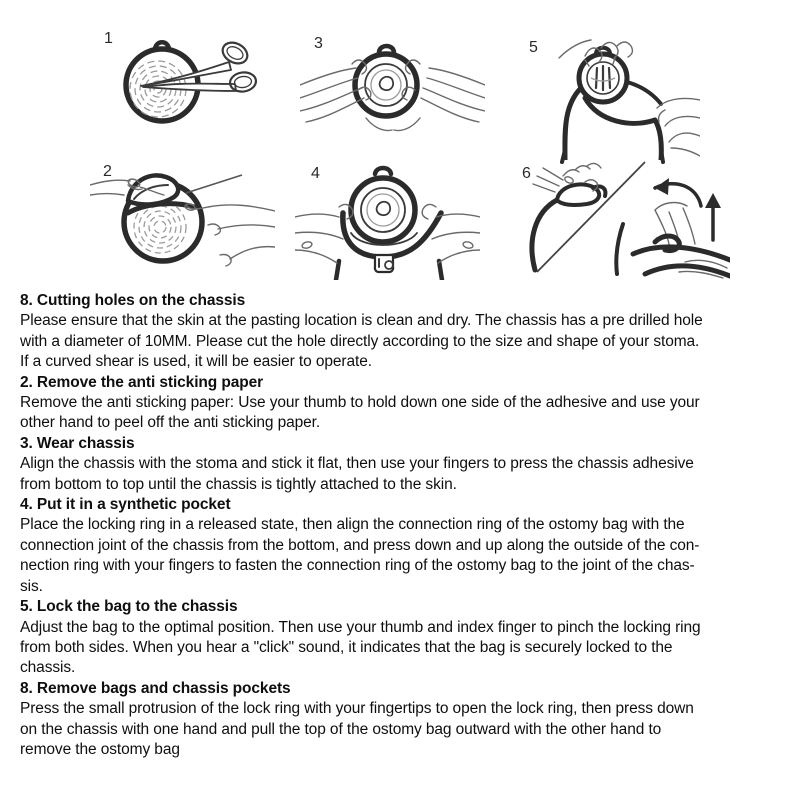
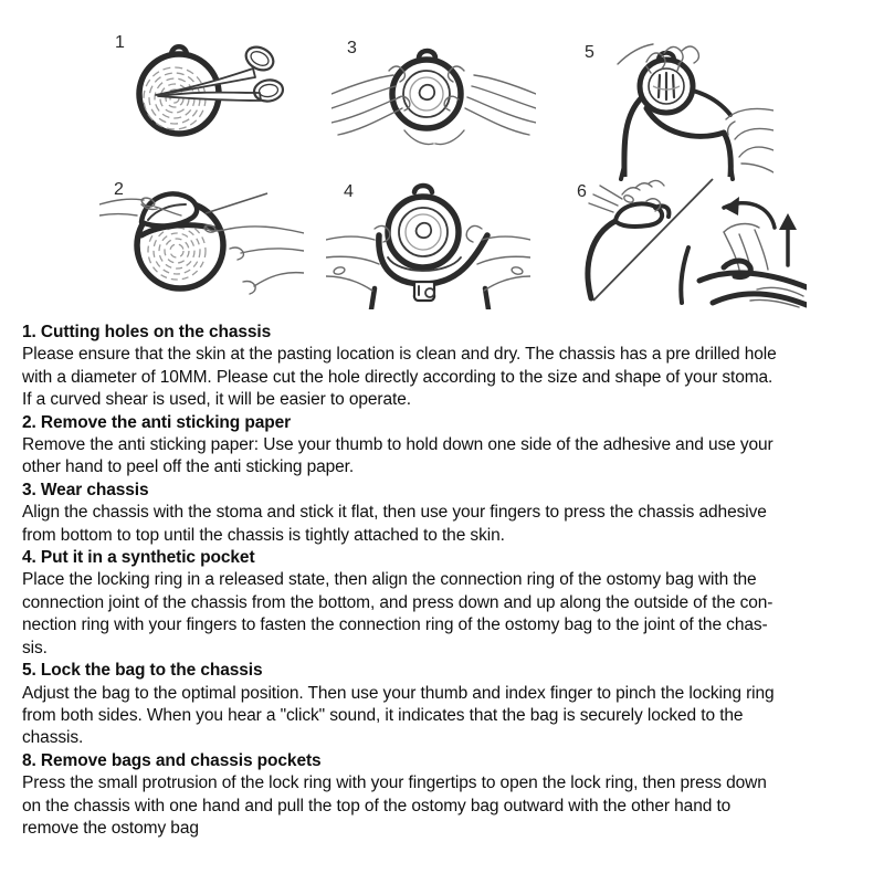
  1
  3
  5
  2
  4
  6
- 8. Cutting holes on the chassis
+ 1. Cutting holes on the chassis
  Please ensure that the skin at the pasting location is clean and dry. The chassis has a pre drilled hole
  with a diameter of 10MM. Please cut the hole directly according to the size and shape of your stoma.
  If a curved shear is used, it will be easier to operate.
  2. Remove the anti sticking paper
  Remove the anti sticking paper: Use your thumb to hold down one side of the adhesive and use your
  other hand to peel off the anti sticking paper.
  3. Wear chassis
  Align the chassis with the stoma and stick it flat, then use your fingers to press the chassis adhesive
  from bottom to top until the chassis is tightly attached to the skin.
  4. Put it in a synthetic pocket
  Place the locking ring in a released state, then align the connection ring of the ostomy bag with the
  connection joint of the chassis from the bottom, and press down and up along the outside of the con-
  nection ring with your fingers to fasten the connection ring of the ostomy bag to the joint of the chas-
  sis.
  5. Lock the bag to the chassis
  Adjust the bag to the optimal position. Then use your thumb and index finger to pinch the locking ring
  from both sides. When you hear a "click" sound, it indicates that the bag is securely locked to the
  chassis.
  8. Remove bags and chassis pockets
  Press the small protrusion of the lock ring with your fingertips to open the lock ring, then press down
  on the chassis with one hand and pull the top of the ostomy bag outward with the other hand to
  remove the ostomy bag
